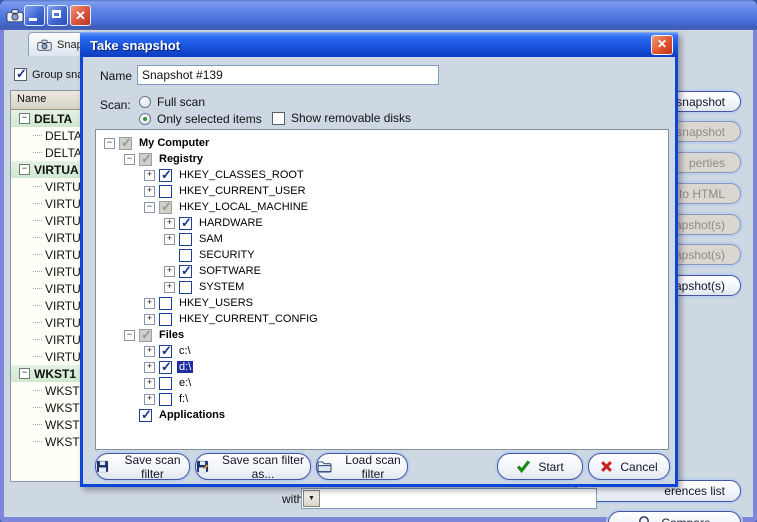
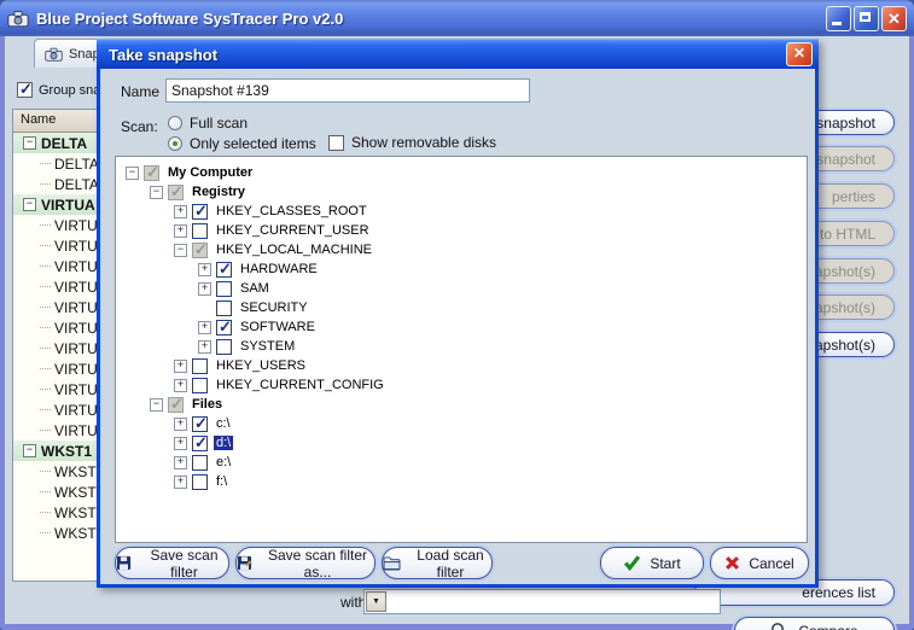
+ Blue Project Software SysTracer Pro v2.0
  Group sn
  Name
  −
  DELTA
  DELTA
  DELTA
  −
  VIRTUA
  VIRTU
  VIRTU
  VIRTU
  VIRTU
  VIRTU
  VIRTU
  VIRTU
  VIRTU
  VIRTU
  VIRTU
  VIRTU
  −
  WKST1
  WKST
  WKST
  WKST
  WKST
  snapshot
  snapshot
  perties
  to HTML
  apshot(s)
  apshot(s)
  apshot(s)
  erences list
  with
  Take snapshot
  Name
  Snapshot #139
  Scan:
  Full scan
  Only selected items
  Show removable disks
  −
  My Computer
  −
  Registry
  +
  HKEY_CLASSES_ROOT
  +
  HKEY_CURRENT_USER
  −
  HKEY_LOCAL_MACHINE
  +
  HARDWARE
  +
  SAM
  SECURITY
  +
  SOFTWARE
  +
  SYSTEM
  +
  HKEY_USERS
  +
  HKEY_CURRENT_CONFIG
  −
  Files
  +
  c:\
  +
  d:\
  +
  e:\
  +
  f:\
- Applications
  Save scan filter
  Save scan filter as...
  Load scan filter
  Start
  Cancel
